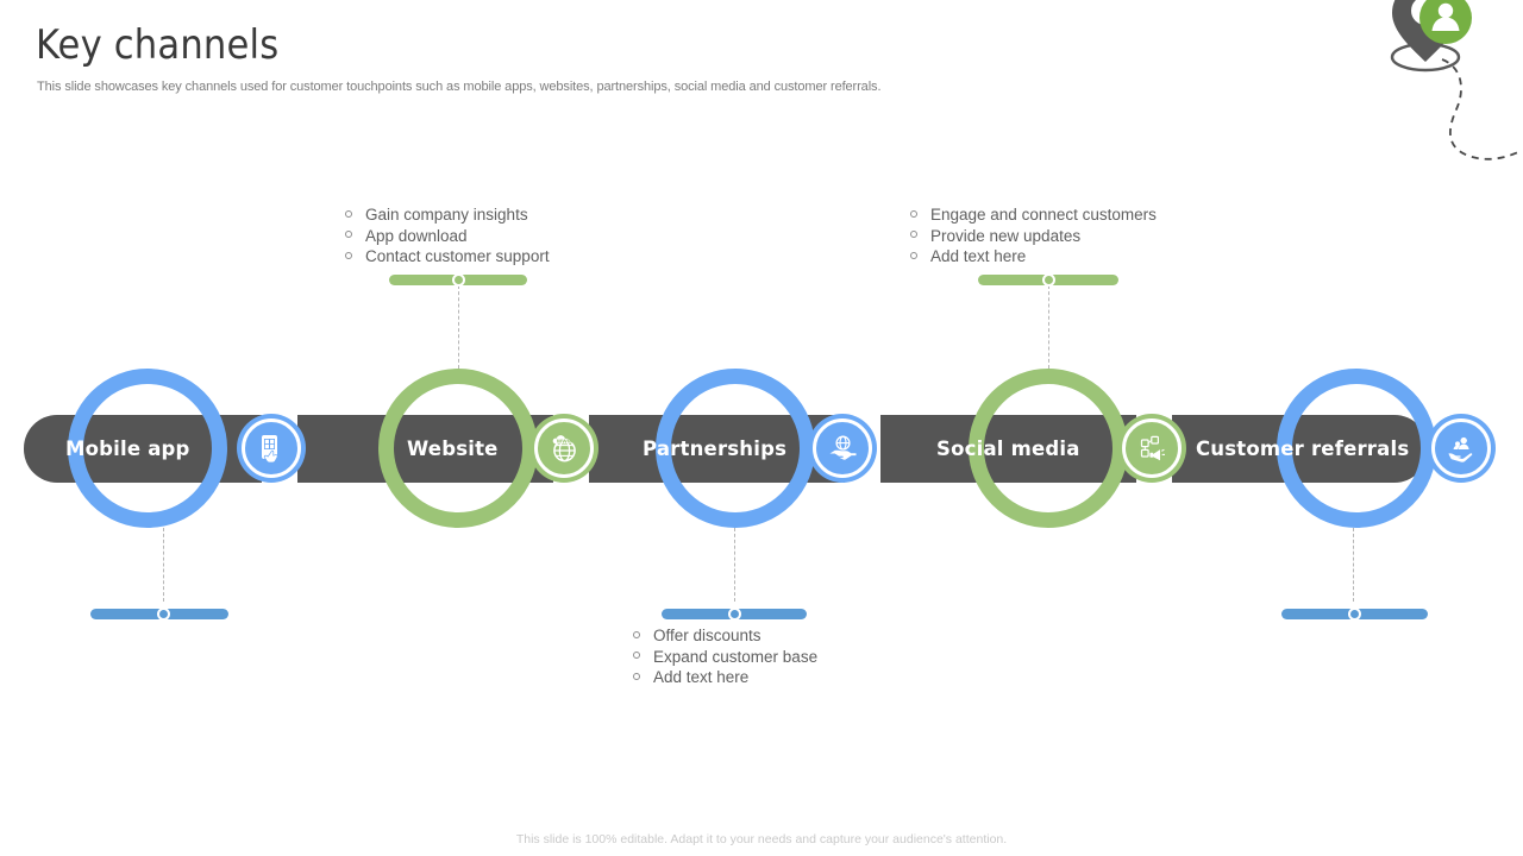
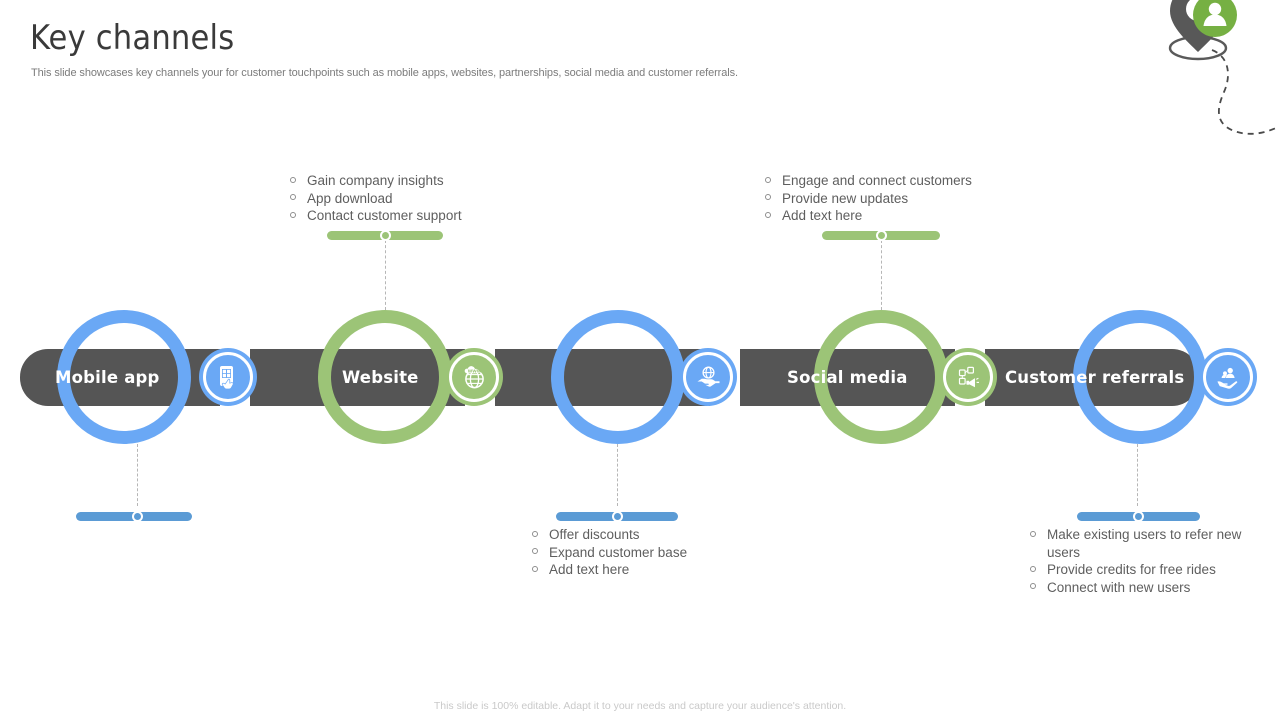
  Key channels
- This slide showcases key channels used for customer touchpoints such as mobile apps, websites, partnerships, social media and customer referrals.
+ This slide showcases key channels your for customer touchpoints such as mobile apps, websites, partnerships, social media and customer referrals.
  Mobile app
  Website
  Gain company insights
  App download
  Contact customer support
- Partnerships
  Offer discounts
  Expand customer base
  Add text here
  Social media
  Engage and connect customers
  Provide new updates
  Add text here
  Customer referrals
+ Make existing users to refer new users
+ Provide credits for free rides
+ Connect with new users
  This slide is 100% editable. Adapt it to your needs and capture your audience's attention.
